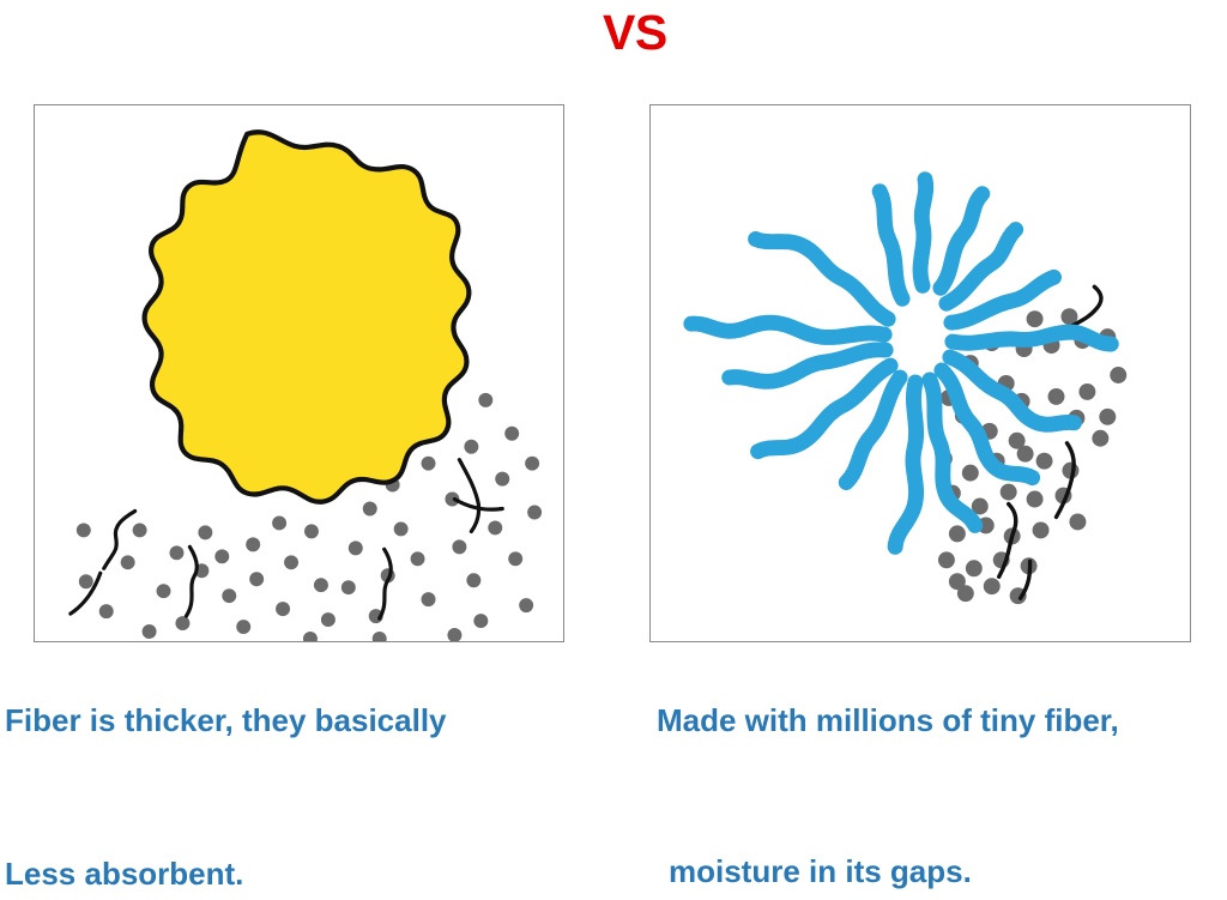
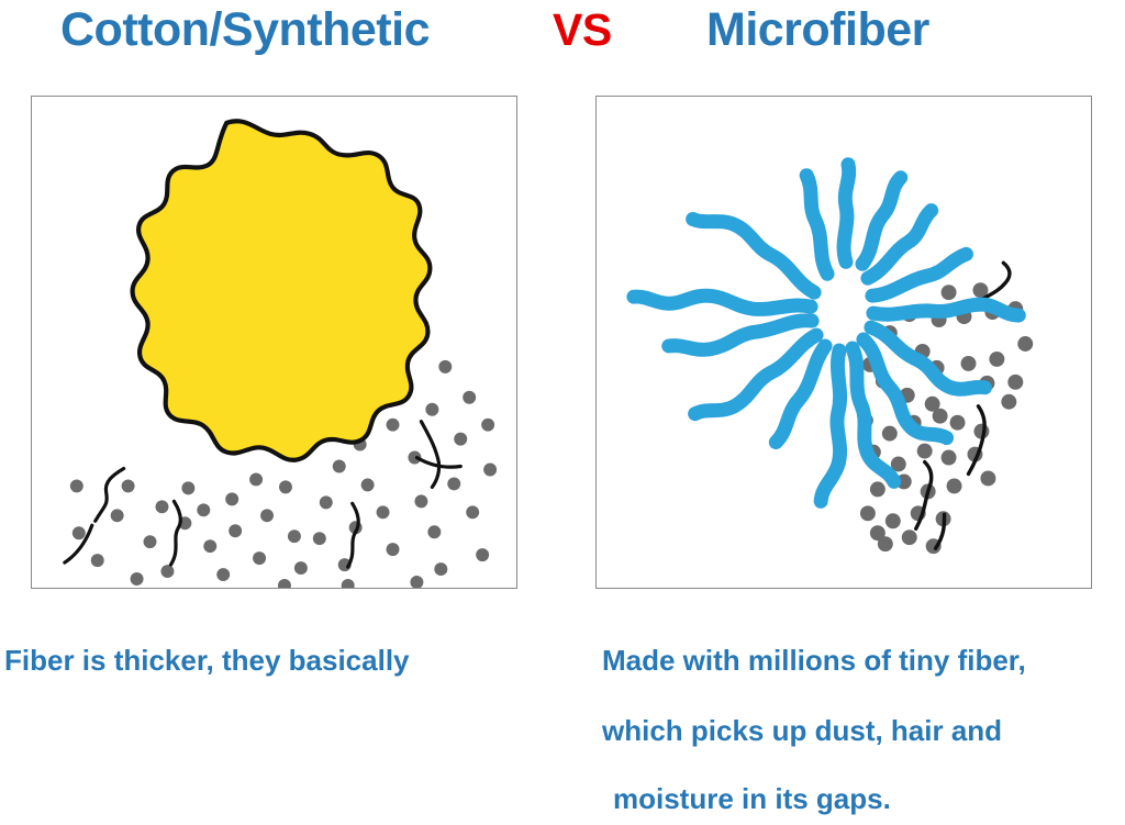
+ Cotton/Synthetic
  VS
+ Microfiber
  Fiber is thicker, they basically
- Less absorbent.
  Made with millions of tiny fiber,
+ which picks up dust, hair and
  moisture in its gaps.
